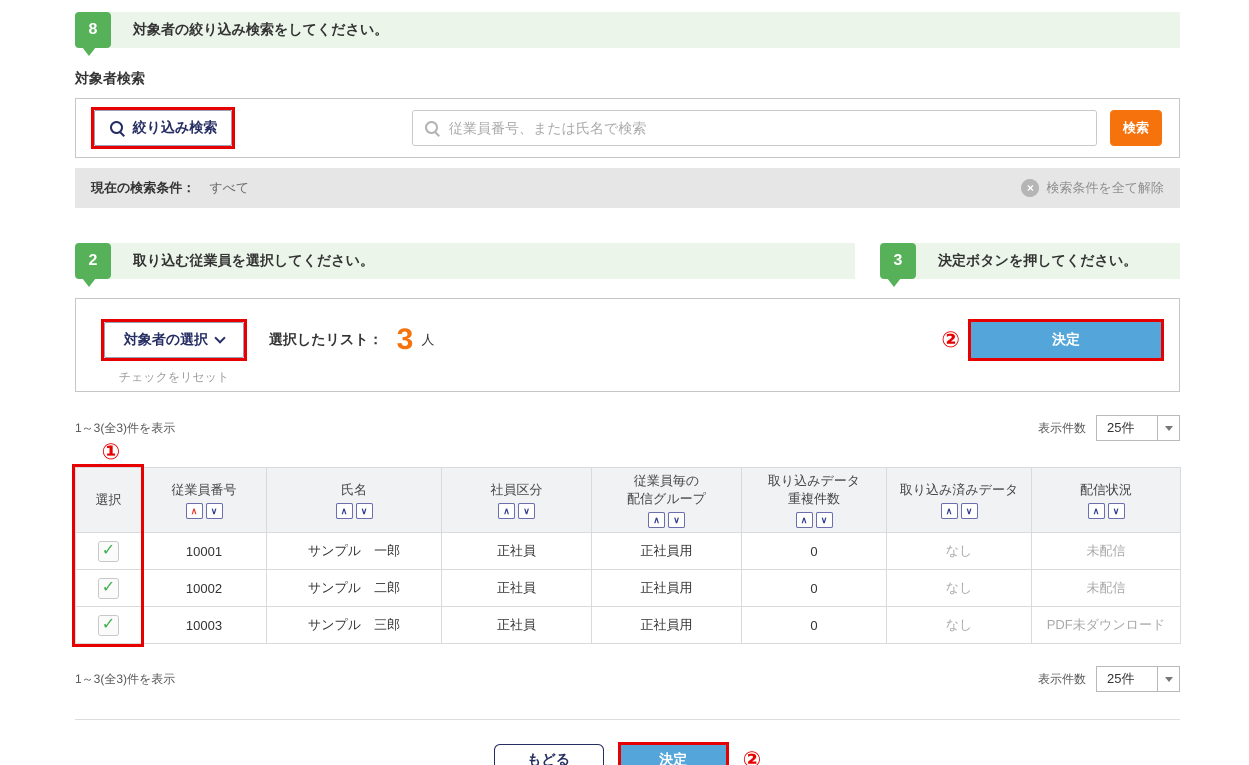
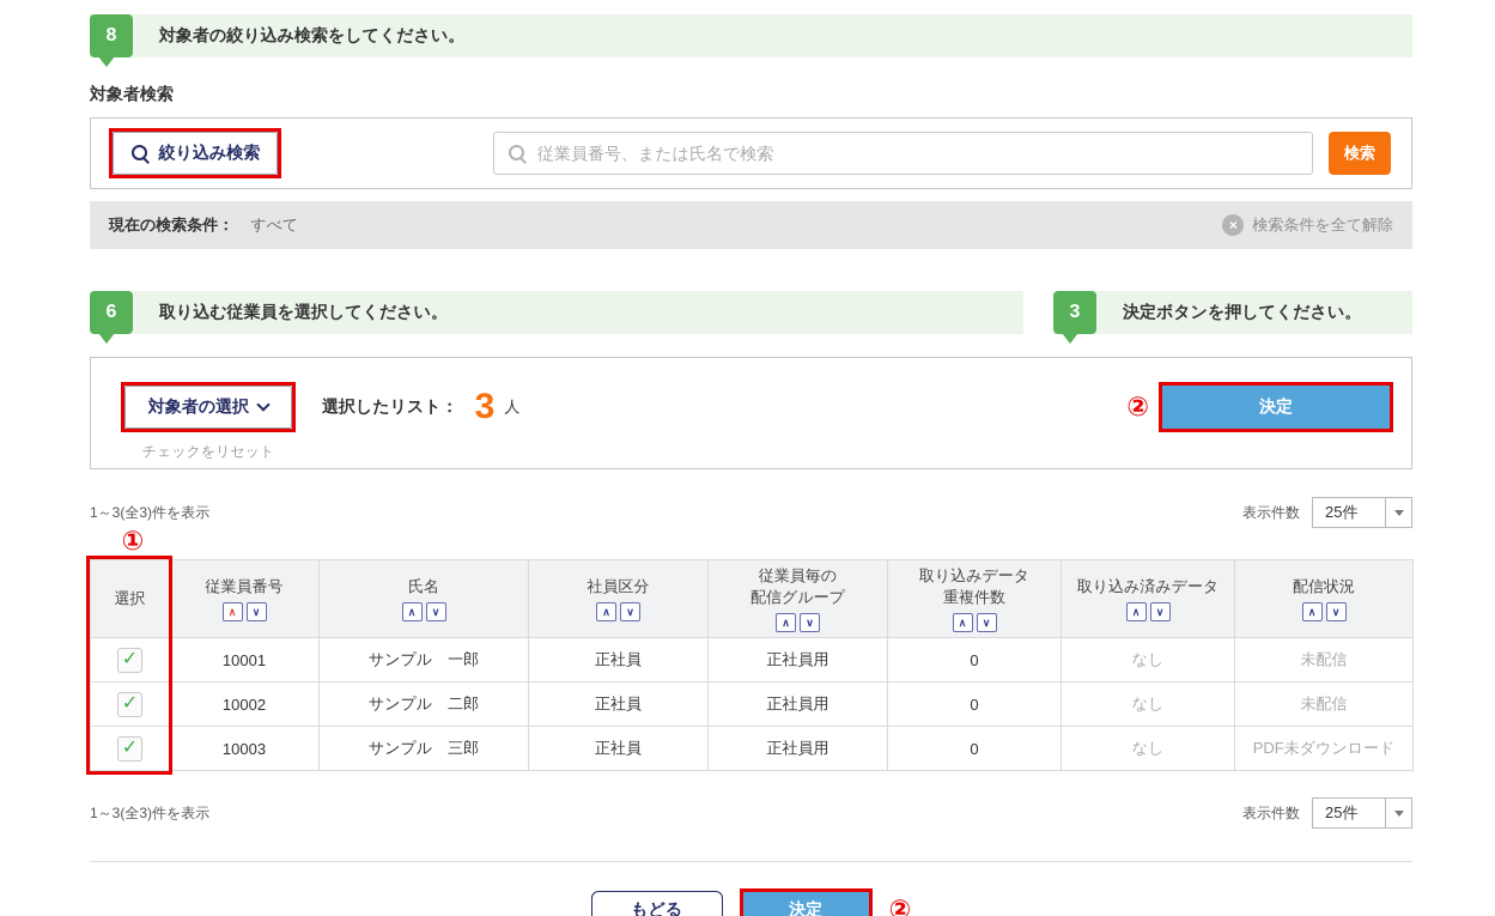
  8
  対象者の絞り込み検索をしてください。
  対象者検索
  絞り込み検索
  従業員番号、または氏名で検索
  検索
  現在の検索条件：
  すべて
  ×
  検索条件を全て解除
- 2
+ 6
  取り込む従業員を選択してください。
  3
  決定ボタンを押してください。
  対象者の選択
  チェックをリセット
  選択したリスト：
  3
  人
  ②
  決定
  1～3(全3)件を表示
  表示件数
  25件
  ①
  選択	従業員番号 ∧ ∨	氏名 ∧ ∨	社員区分 ∧ ∨	従業員毎の配信グループ ∧ ∨	取り込みデータ重複件数 ∧ ∨	取り込み済みデータ ∧ ∨	配信状況 ∧ ∨
  ✓	10001	サンプル 一郎	正社員	正社員用	0	なし	未配信
  ✓	10002	サンプル 二郎	正社員	正社員用	0	なし	未配信
  ✓	10003	サンプル 三郎	正社員	正社員用	0	なし	PDF未ダウンロード
  1～3(全3)件を表示
  表示件数
  25件
  もどる
  決定
  ②
